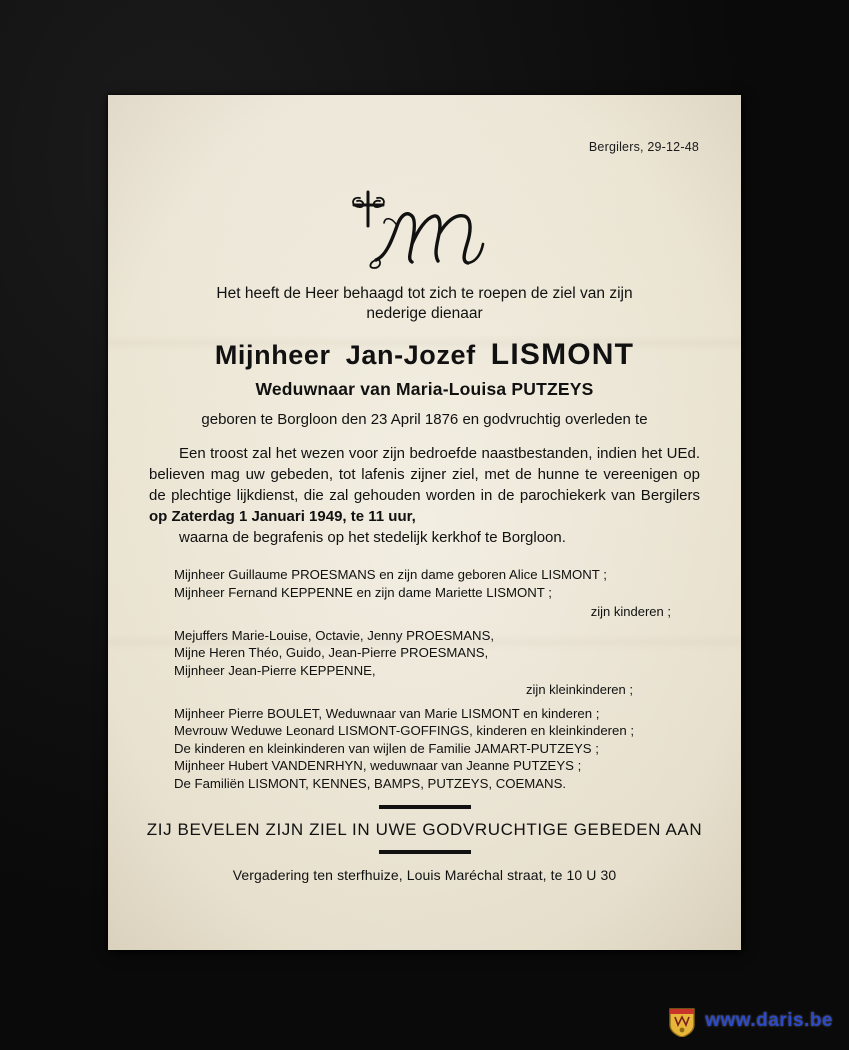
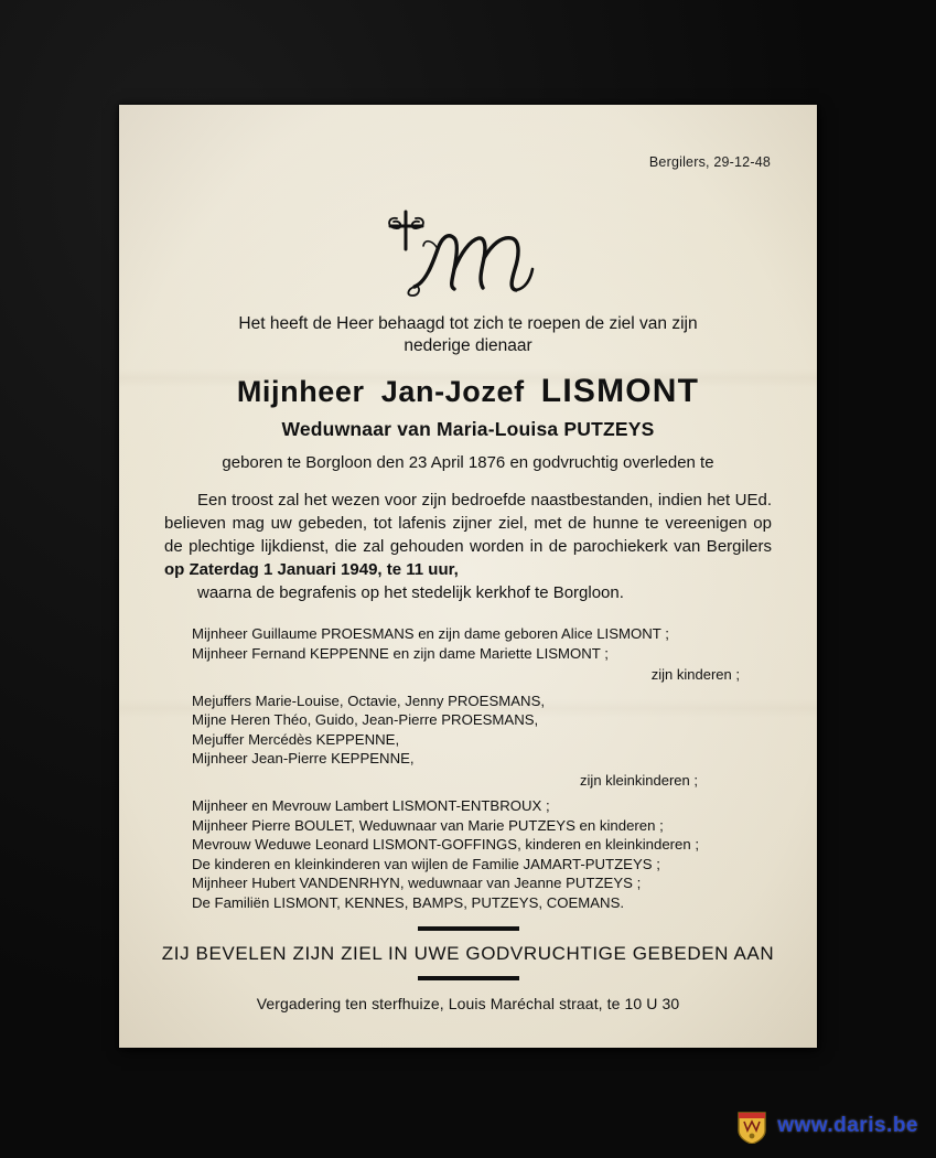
  Bergilers, 29-12-48
  Het heeft de Heer behaagd tot zich te roepen de ziel van zijn
  nederige dienaar
  Mijnheer Jan-Jozef LISMONT
  Weduwnaar van Maria-Louisa PUTZEYS
  geboren te Borgloon den 23 April 1876 en godvruchtig overleden te
  Een troost zal het wezen voor zijn bedroefde naastbestanden, indien het UEd. believen mag uw gebeden, tot lafenis zijner ziel, met de hunne te vereenigen op de plechtige lijkdienst, die zal gehouden worden in de parochiekerk van Bergilers op Zaterdag 1 Januari 1949, te 11 uur,
  waarna de begrafenis op het stedelijk kerkhof te Borgloon.
  Mijnheer Guillaume PROESMANS en zijn dame geboren Alice LISMONT ;
  Mijnheer Fernand KEPPENNE en zijn dame Mariette LISMONT ;
  zijn kinderen ;
  Mejuffers Marie-Louise, Octavie, Jenny PROESMANS,
  Mijne Heren Théo, Guido, Jean-Pierre PROESMANS,
+ Mejuffer Mercédès KEPPENNE,
  Mijnheer Jean-Pierre KEPPENNE,
  zijn kleinkinderen ;
+ Mijnheer en Mevrouw Lambert LISMONT-ENTBROUX ;
- Mijnheer Pierre BOULET, Weduwnaar van Marie LISMONT en kinderen ;
+ Mijnheer Pierre BOULET, Weduwnaar van Marie PUTZEYS en kinderen ;
  Mevrouw Weduwe Leonard LISMONT-GOFFINGS, kinderen en kleinkinderen ;
  De kinderen en kleinkinderen van wijlen de Familie JAMART-PUTZEYS ;
  Mijnheer Hubert VANDENRHYN, weduwnaar van Jeanne PUTZEYS ;
  De Familiën LISMONT, KENNES, BAMPS, PUTZEYS, COEMANS.
  ZIJ BEVELEN ZIJN ZIEL IN UWE GODVRUCHTIGE GEBEDEN AAN
  Vergadering ten sterfhuize, Louis Maréchal straat, te 10 U 30
  www.daris.be
